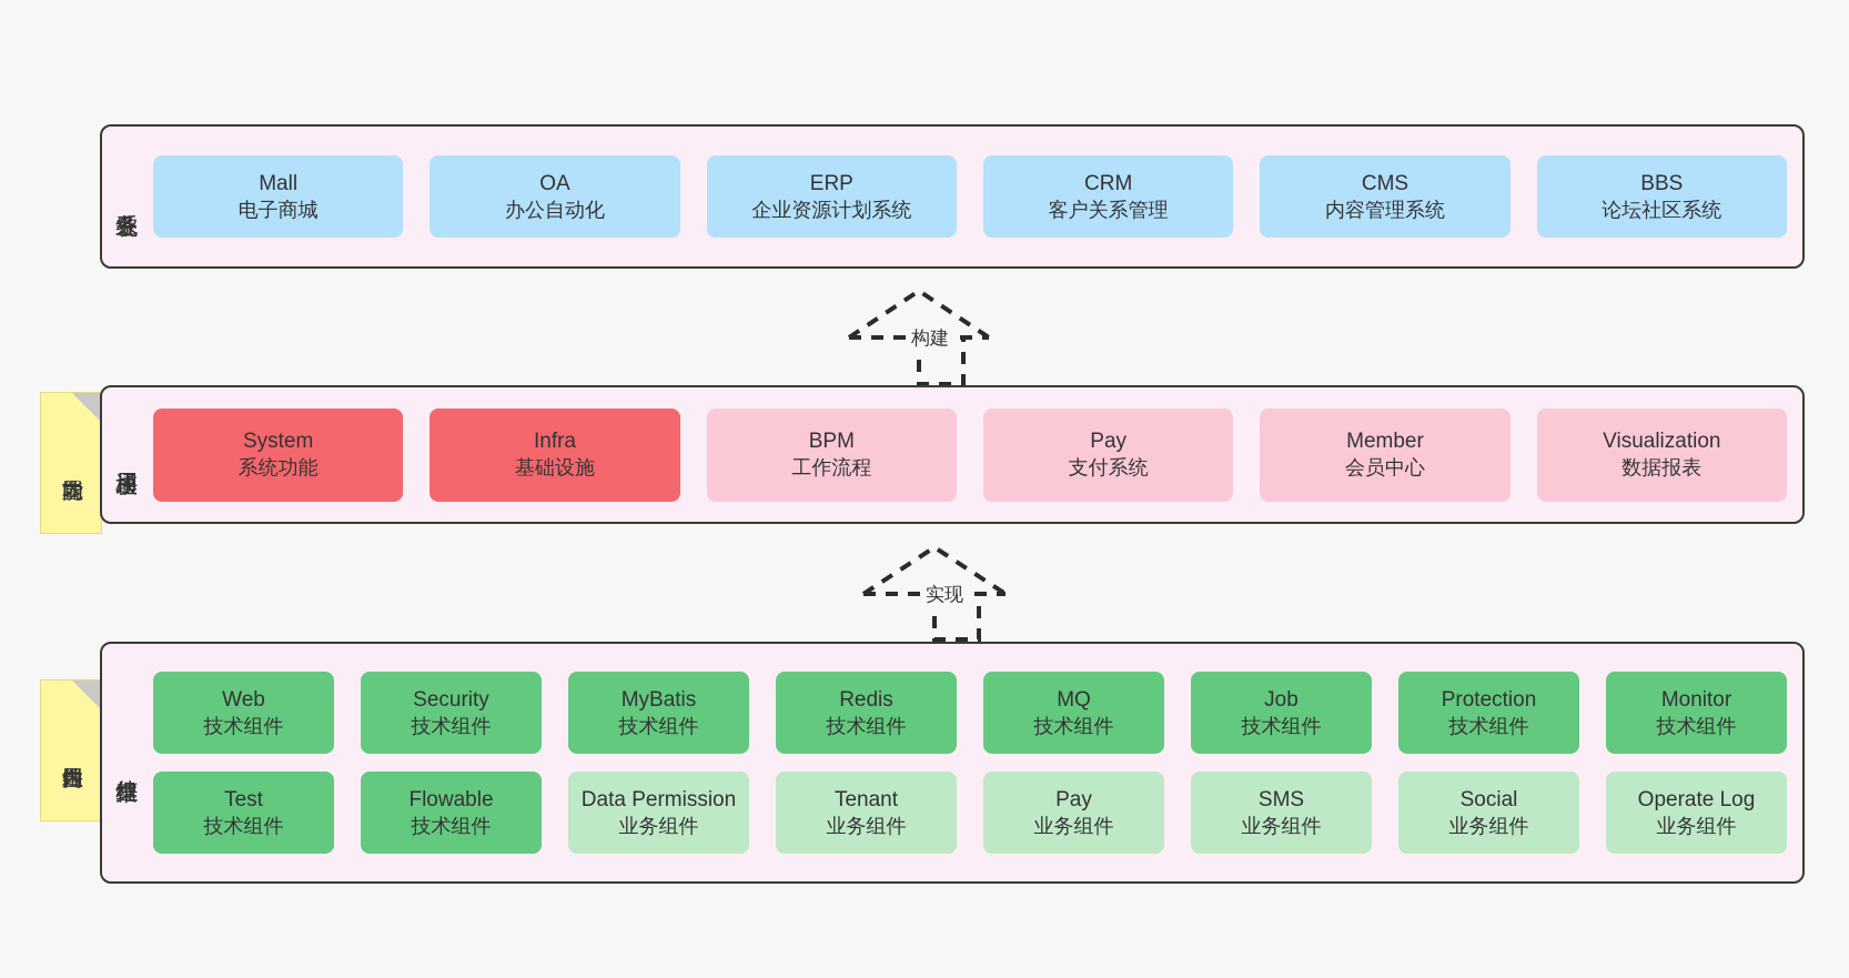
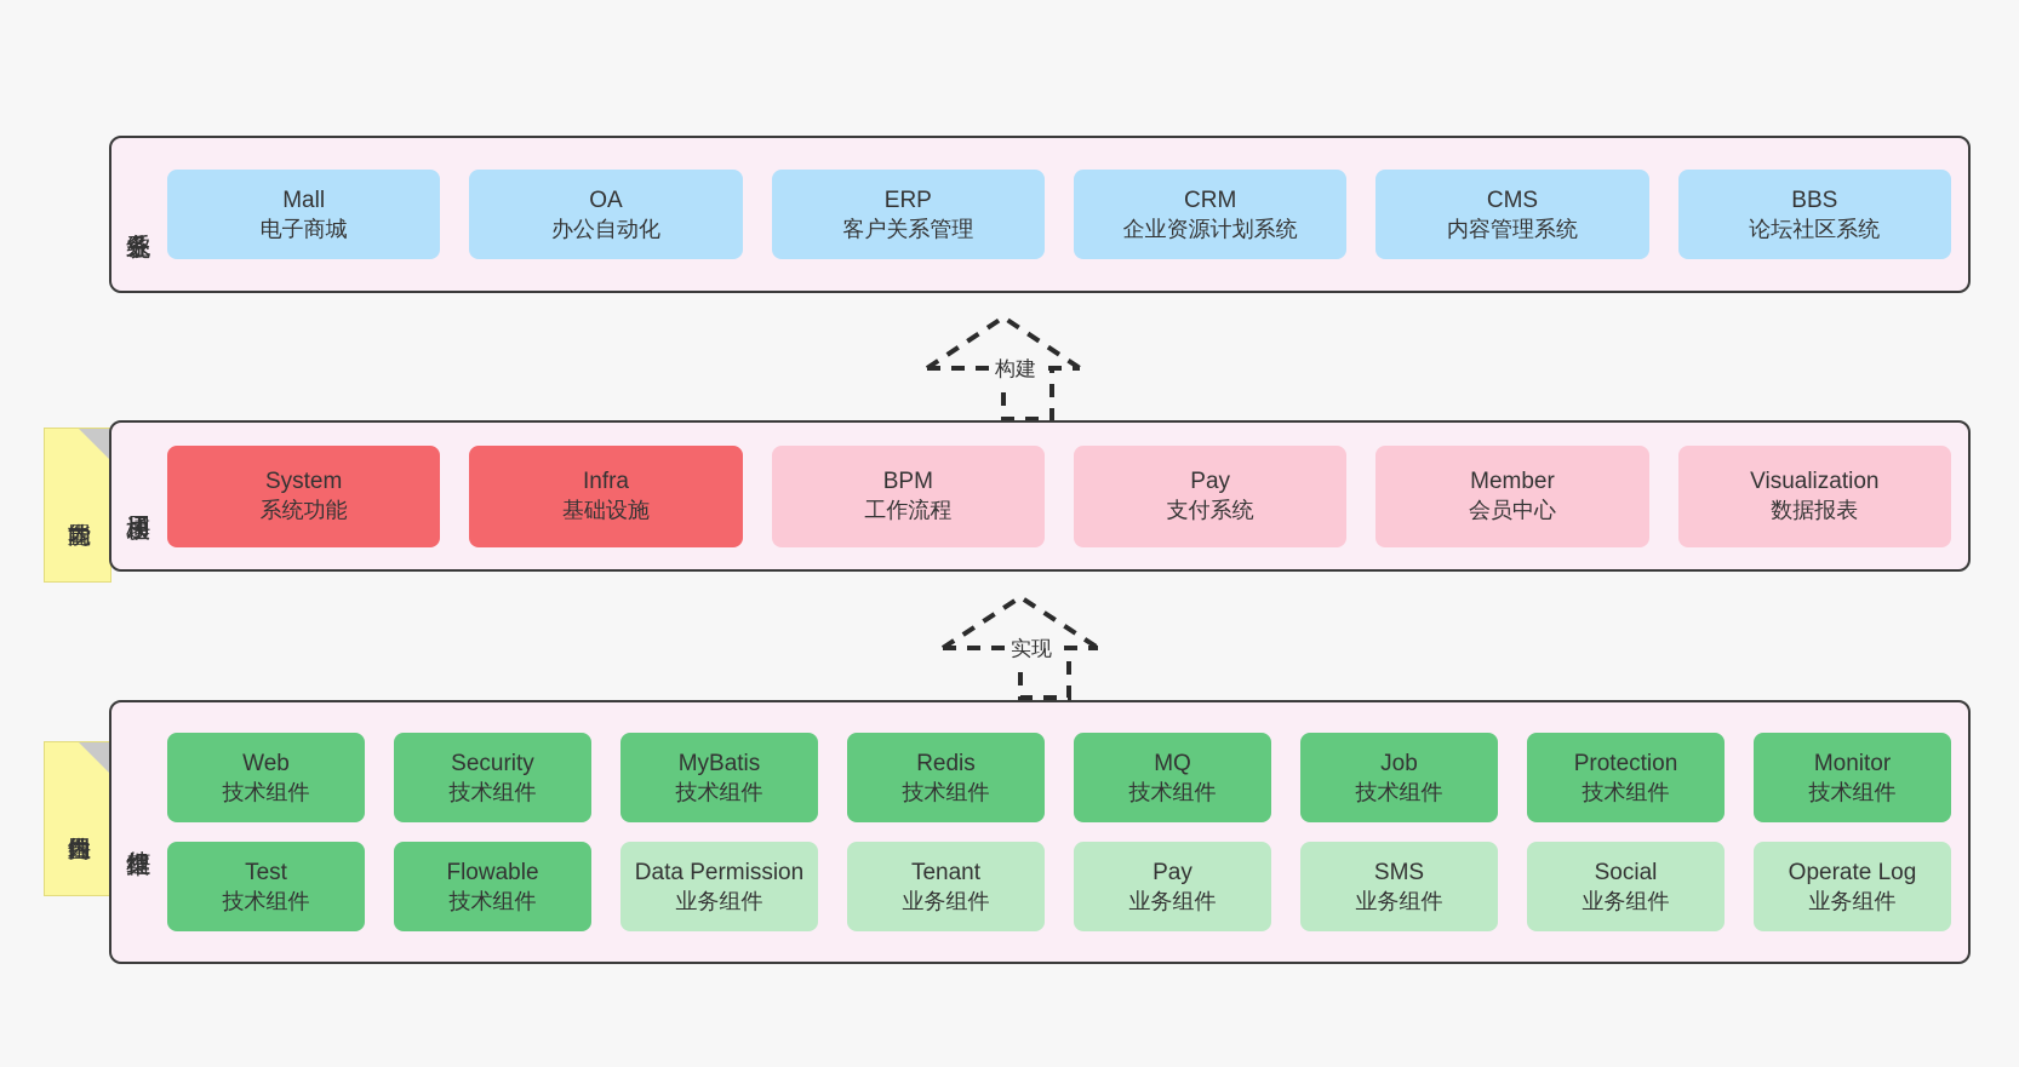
  Mall
  电子商城
  OA
  办公自动化
  ERP
- 企业资源计划系统
+ 客户关系管理
  CRM
- 客户关系管理
+ 企业资源计划系统
  CMS
  内容管理系统
  BBS
  论坛社区系统
  构建
  System
  系统功能
  Infra
  基础设施
  BPM
  工作流程
  Pay
  支付系统
  Member
  会员中心
  Visualization
  数据报表
  实现
  Web
  技术组件
  Security
  技术组件
  MyBatis
  技术组件
  Redis
  技术组件
  MQ
  技术组件
  Job
  技术组件
  Protection
  技术组件
  Monitor
  技术组件
  Test
  技术组件
  Flowable
  技术组件
  Data Permission
  业务组件
  Tenant
  业务组件
  Pay
  业务组件
  SMS
  业务组件
  Social
  业务组件
  Operate Log
  业务组件
